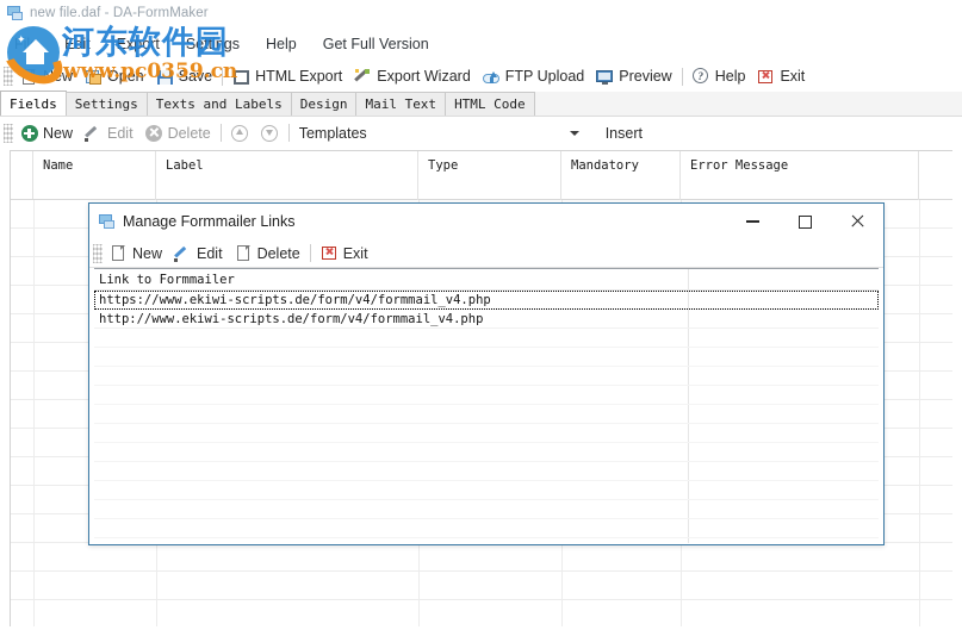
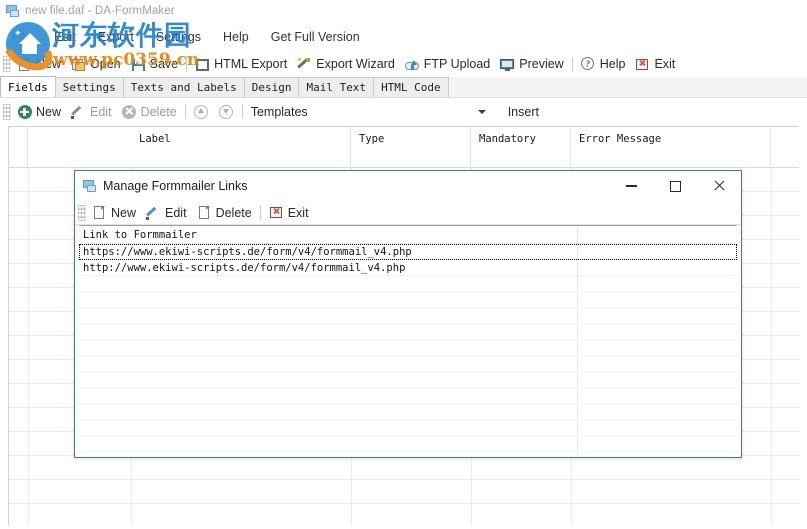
  new file.daf - DA-FormMaker
  Edit
  Export
  Settings
  Help
  Get Full Version
  New
  Open
  Save
  HTML Export
  Export Wizard
  FTP Upload
  Preview
  ?
  Help
  Exit
  Fields
  Settings
  Texts and Labels
  Design
  Mail Text
  HTML Code
  New
  Edit
  Delete
  Templates
  Insert
- Name
  Label
  Type
  Mandatory
  Error Message
  Manage Formmailer Links
  New
  Edit
  Delete
  Exit
  Link to Formmailer
  https://www.ekiwi-scripts.de/form/v4/formmail_v4.php
  http://www.ekiwi-scripts.de/form/v4/formmail_v4.php
  ✦
  河东软件园
  www.pc0359.cn
